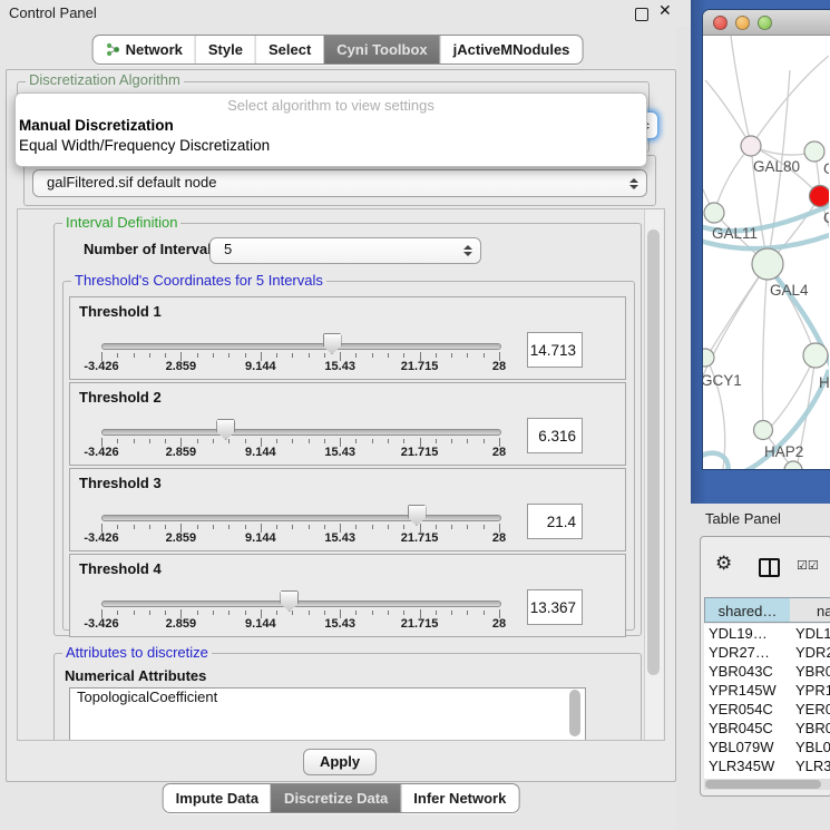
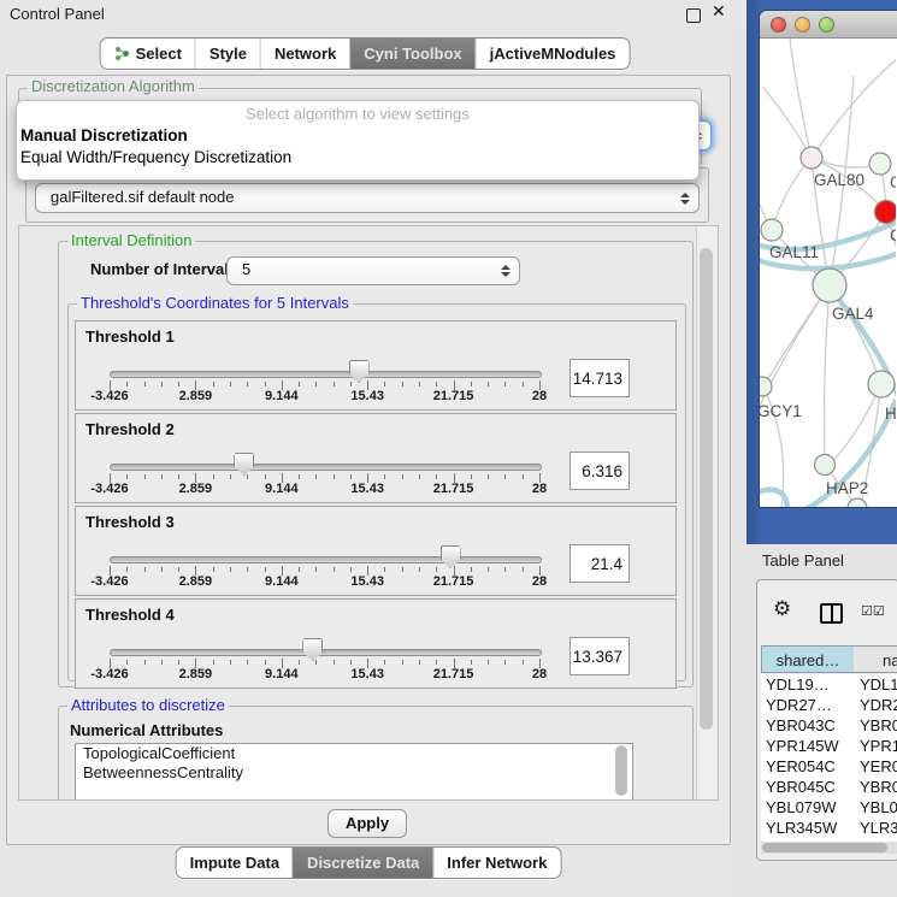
  GAL80
  C
  GAL11
  GAL4
  GCY1
  H
  HAP2
  Table Panel
  ⚙
  ☑☑
  shared…
  na
  YDL19…
  YDL1
  YDR27…
  YBR043C
  YBR0
  YPR145W
  YPR1
  YER054C
  YER0
  YBR045C
  YBR0
  YBL079W
  YBL0
  YLR345W
  YLR3
  Control Panel
  ✕
- Network
+ Select
  Style
- Select
+ Network
  Cyni Toolbox
  jActiveMNodules
  Discretization Algorithm
  Select algorithm to view settings
  Manual Discretization
  Equal Width/Frequency Discretization
  galFiltered.sif default node
  Interval Definition
  Number of Interva
  5
  Threshold's Coordinates for 5 Intervals
  Attributes to discretize
  Numerical Attributes
  TopologicalCoefficient
+ BetweennessCentrality
  Threshold 1
  -3.426
  2.859
  9.144
  15.43
  21.715
  28
  14.713
  Threshold 2
  -3.426
  2.859
  9.144
  15.43
  21.715
  28
  6.316
  Threshold 3
  -3.426
  2.859
  9.144
  15.43
  21.715
  28
  21.4
  Threshold 4
  -3.426
  2.859
  9.144
  15.43
  21.715
  28
  13.367
  Apply
  Impute Data
  Discretize Data
  Infer Network
